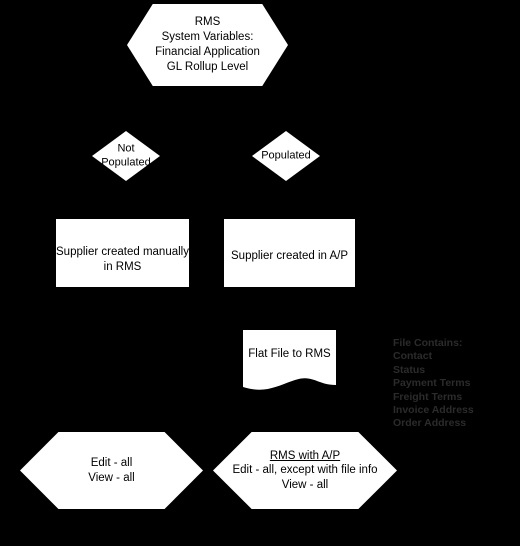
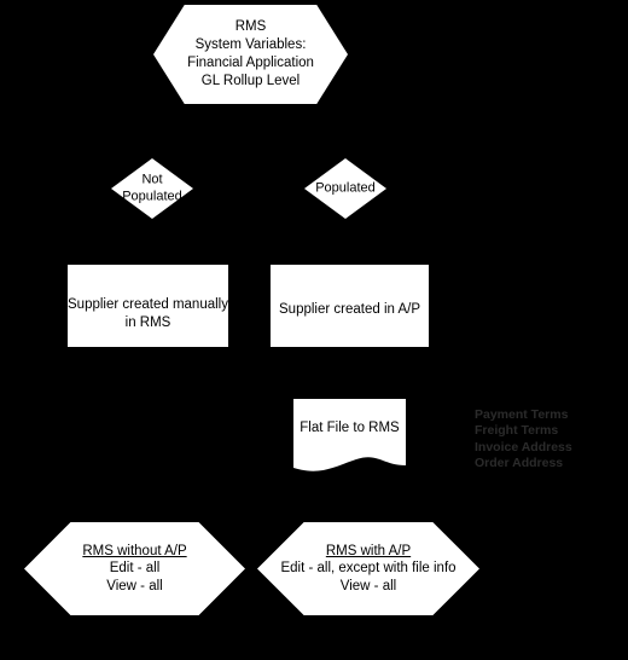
  RMS
  System Variables:
  Financial Application
  GL Rollup Level
  Not
  Populated
  Populated
  Supplier created manually
  in RMS
  Supplier created in A/P
  Flat File to RMS
- File Contains:
- Contact
- Status
  Payment Terms
  Freight Terms
  Invoice Address
  Order Address
+ RMS without A/P
  Edit - all
  View - all
  RMS with A/P
  Edit - all, except with file info
  View - all
